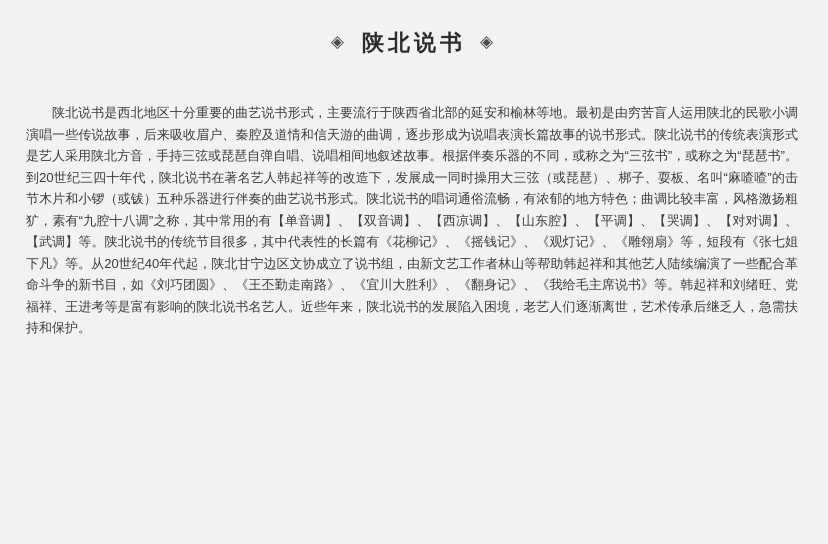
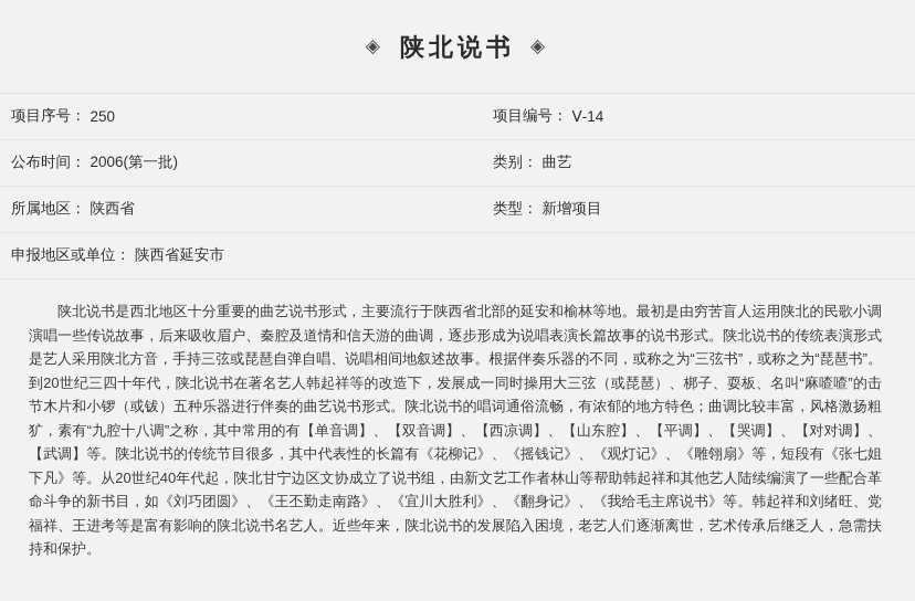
  ◈ 陕北说书 ◈
+ 项目序号：
+ 250
+ 项目编号：
+ Ⅴ-14
+ 公布时间：
+ 2006(第一批)
+ 类别：
+ 曲艺
+ 所属地区：
+ 陕西省
+ 类型：
+ 新增项目
+ 申报地区或单位：
+ 陕西省延安市
  陕北说书是西北地区十分重要的曲艺说书形式，主要流行于陕西省北部的延安和榆林等地。最初是由穷苦盲人运用陕北的民歌小调演唱一些传说故事，后来吸收眉户、秦腔及道情和信天游的曲调，逐步形成为说唱表演长篇故事的说书形式。陕北说书的传统表演形式是艺人采用陕北方音，手持三弦或琵琶自弹自唱、说唱相间地叙述故事。根据伴奏乐器的不同，或称之为“三弦书”，或称之为“琵琶书”。到20世纪三四十年代，陕北说书在著名艺人韩起祥等的改造下，发展成一同时操用大三弦（或琵琶）、梆子、耍板、名叫“麻喳喳”的击节木片和小锣（或钹）五种乐器进行伴奏的曲艺说书形式。陕北说书的唱词通俗流畅，有浓郁的地方特色；曲调比较丰富，风格激扬粗犷，素有“九腔十八调”之称，其中常用的有【单音调】、【双音调】、【西凉调】、【山东腔】、【平调】、【哭调】、【对对调】、【武调】等。陕北说书的传统节目很多，其中代表性的长篇有《花柳记》、《摇钱记》、《观灯记》、《雕翎扇》等，短段有《张七姐下凡》等。从20世纪40年代起，陕北甘宁边区文协成立了说书组，由新文艺工作者林山等帮助韩起祥和其他艺人陆续编演了一些配合革命斗争的新书目，如《刘巧团圆》、《王丕勤走南路》、《宜川大胜利》、《翻身记》、《我给毛主席说书》等。韩起祥和刘绪旺、党福祥、王进考等是富有影响的陕北说书名艺人。近些年来，陕北说书的发展陷入困境，老艺人们逐渐离世，艺术传承后继乏人，急需扶持和保护。
